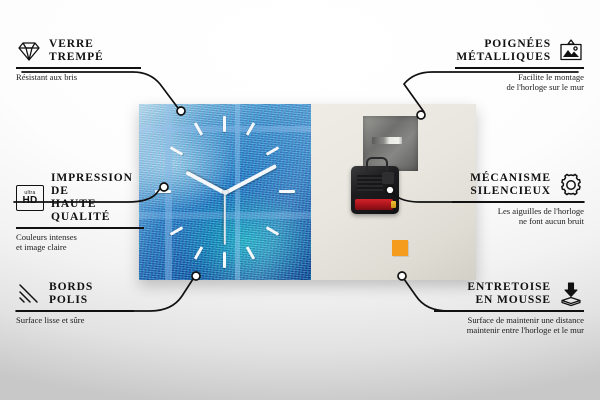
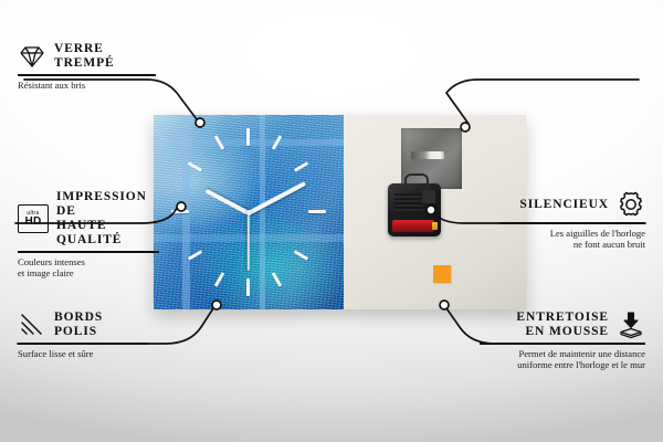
  VERRE
  TREMPÉ
  Résistant aux bris
  HD
  IMPRESSION DE
  HAUTE QUALITÉ
  Couleurs intenses
  et image claire
  BORDS
  POLIS
  Surface lisse et sûre
- POIGNÉES
- MÉTALLIQUES
- Facilite le montage
- de l'horloge sur le mur
- MÉCANISME
  SILENCIEUX
  Les aiguilles de l'horloge
  ne font aucun bruit
  ENTRETOISE
  EN MOUSSE
- Surface de maintenir une distance
+ Permet de maintenir une distance
- maintenir entre l'horloge et le mur
+ uniforme entre l'horloge et le mur
